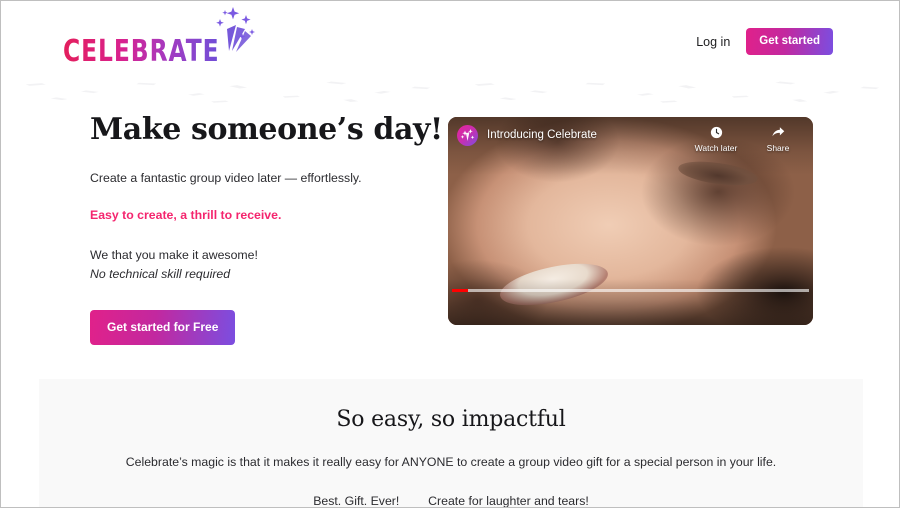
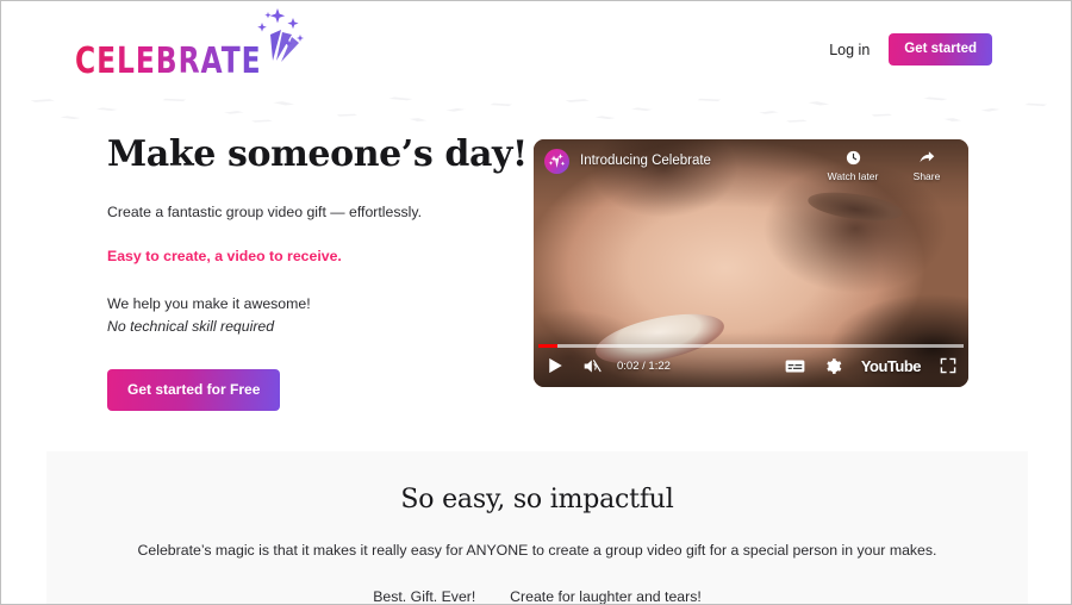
  CELEBRATE
  Log in
  Get started
  Make someone’s day!
- Create a fantastic group video later — effortlessly.
+ Create a fantastic group video gift — effortlessly.
- Easy to create, a thrill to receive.
+ Easy to create, a video to receive.
- We that you make it awesome!
+ We help you make it awesome!
  No technical skill required
  Get started for Free
  Introducing Celebrate
  Watch later
  Share
+ 0:02 / 1:22
+ YouTube
  So easy, so impactful
- Celebrate’s magic is that it makes it really easy for ANYONE to create a group video gift for a special person in your life.
+ Celebrate’s magic is that it makes it really easy for ANYONE to create a group video gift for a special person in your makes.
  Best. Gift. Ever! Create for laughter and tears!
